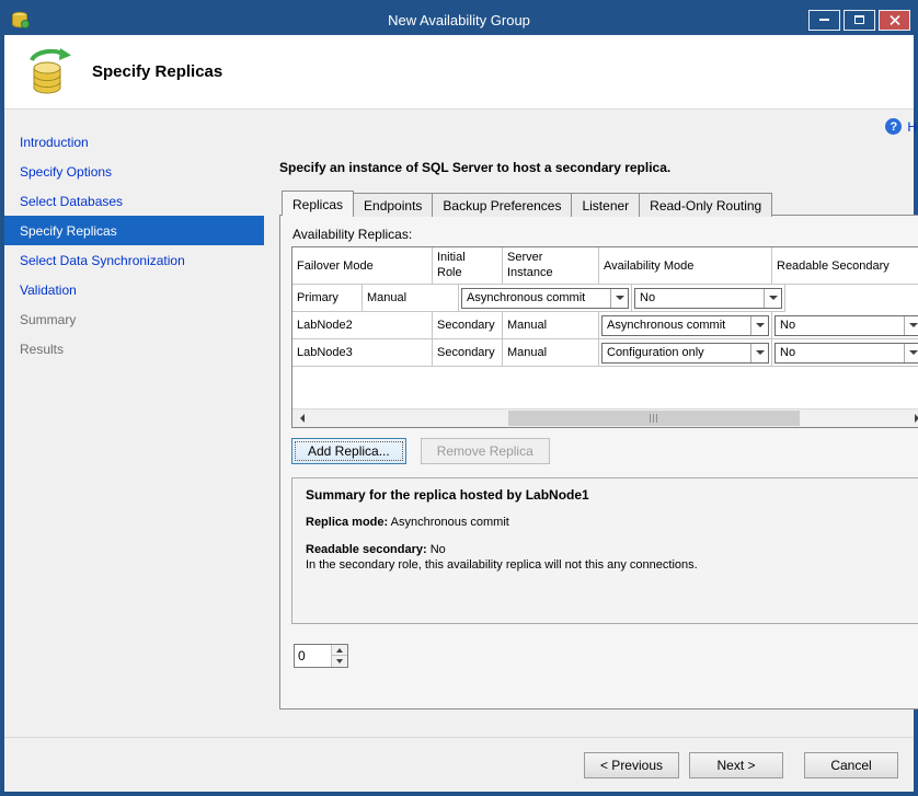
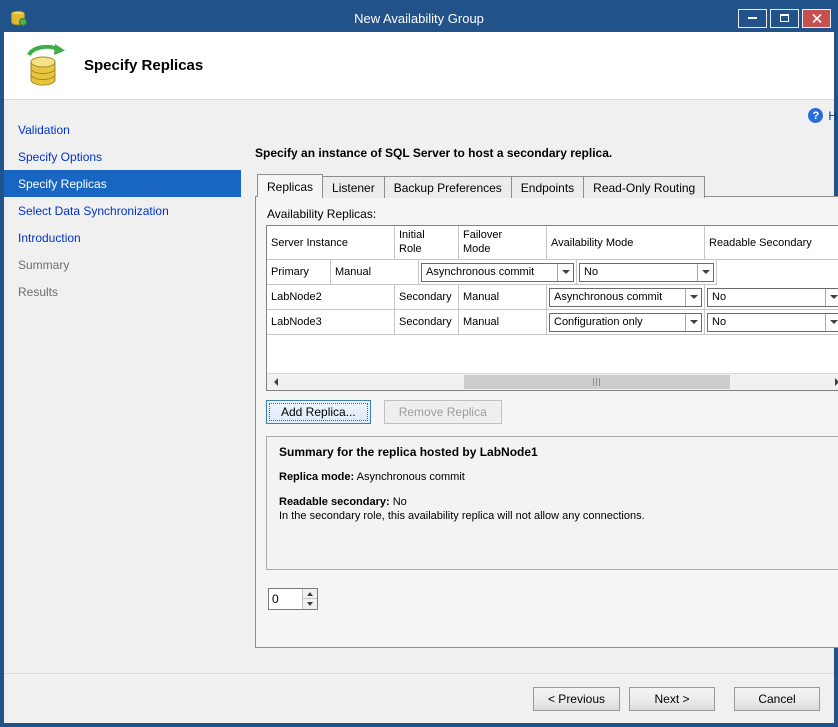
  New Availability Group
  Specify Replicas
- Introduction
+ Validation
  Specify Options
- Select Databases
  Specify Replicas
  Select Data Synchronization
- Validation
+ Introduction
  Summary
  Results
  ?
  Specify an instance of SQL Server to host a secondary replica.
  Replicas
- Endpoints
+ Listener
  Backup Preferences
- Listener
+ Endpoints
  Read-Only Routing
  Availability Replicas:
- Failover Mode
+ Server Instance
  Initial Role
- Server Instance
+ Failover Mode
  Availability Mode
  Readable Secondary
  Primary
  Manual
  Asynchronous commit
  No
  LabNode2
  Secondary
  Manual
  Asynchronous commit
  No
  LabNode3
  Secondary
  Manual
  Configuration only
  No
  Add Replica...
  Remove Replica
  Summary for the replica hosted by LabNode1
  Replica mode: Asynchronous commit
  Readable secondary: No
- In the secondary role, this availability replica will not this any connections.
+ In the secondary role, this availability replica will not allow any connections.
  0
  < Previous
  Next >
  Cancel
